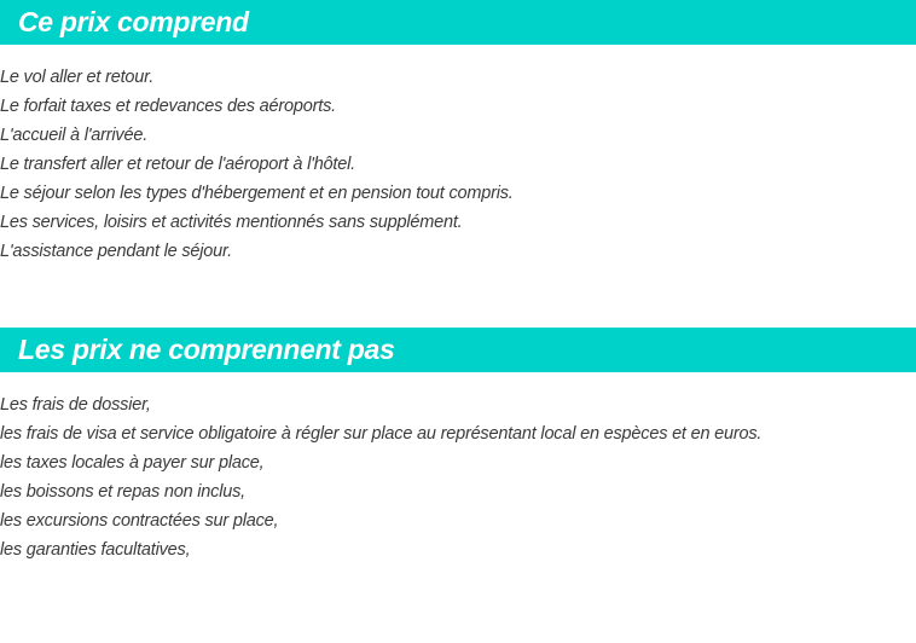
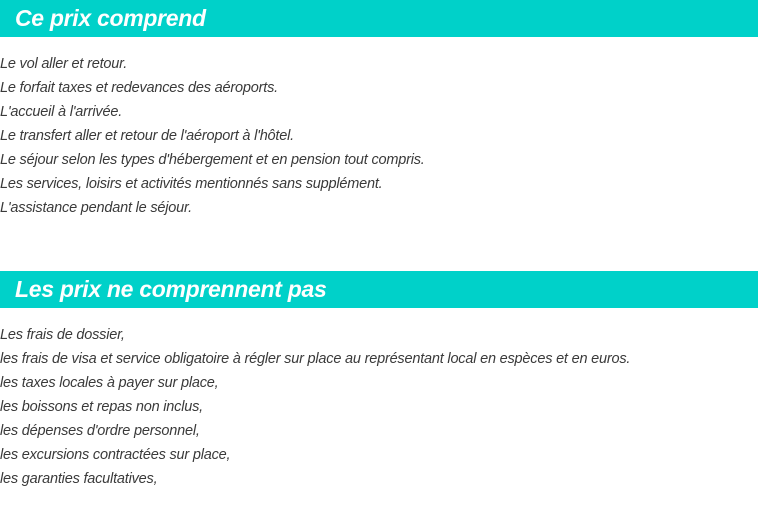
  Ce prix comprend
  Le vol aller et retour.
  Le forfait taxes et redevances des aéroports.
  L'accueil à l'arrivée.
  Le transfert aller et retour de l'aéroport à l'hôtel.
  Le séjour selon les types d'hébergement et en pension tout compris.
  Les services, loisirs et activités mentionnés sans supplément.
  L'assistance pendant le séjour.
  Les prix ne comprennent pas
  Les frais de dossier,
  les frais de visa et service obligatoire à régler sur place au représentant local en espèces et en euros.
  les taxes locales à payer sur place,
  les boissons et repas non inclus,
+ les dépenses d'ordre personnel,
  les excursions contractées sur place,
  les garanties facultatives,
